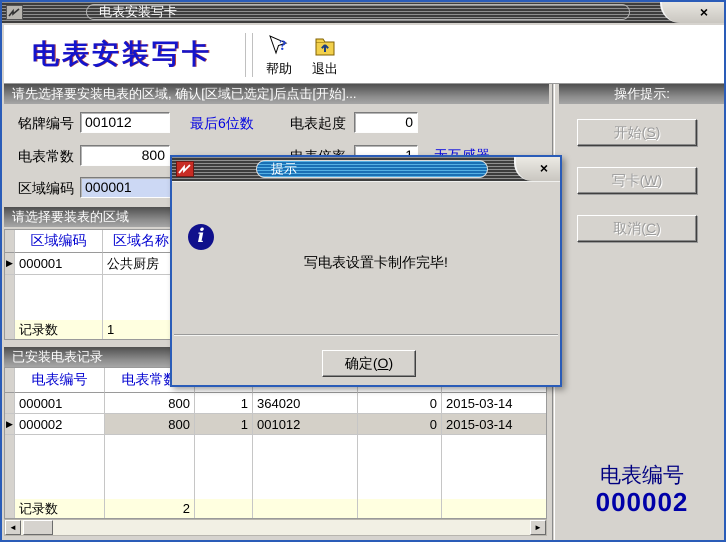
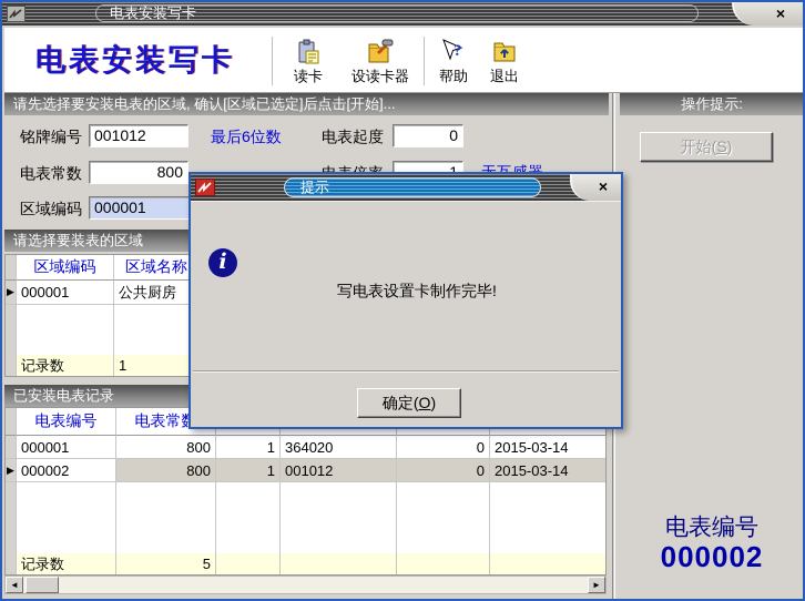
  电表安装写卡
  ×
  电表安装写卡
+ 读卡
+ 设读卡器
  ?
  帮助
  退出
  请先选择要安装电表的区域, 确认[区域已选定]后点击[开始]...
  操作提示:
  铭牌编号
  001012
  最后6位数
  电表起度
  0
  电表常数
  800
  区域编码
  000001
  请选择要装表的区域
  区域编码
  区域名称
  ▶
  000001
  公共厨房
  记录数
  1
  已安装电表记录
  电表编号
  电表常
  000001
  800
  1
  364020
  0
  2015-03-14
  ▶
  000002
  800
  1
  001012
  0
  2015-03-14
  记录数
- 2
+ 5
  ◄
  ►
  开始(S)
- 写卡(W)
- 取消(C)
  电表编号
  000002
  提示
  ×
  i
  写电表设置卡制作完毕!
  确定(O)
